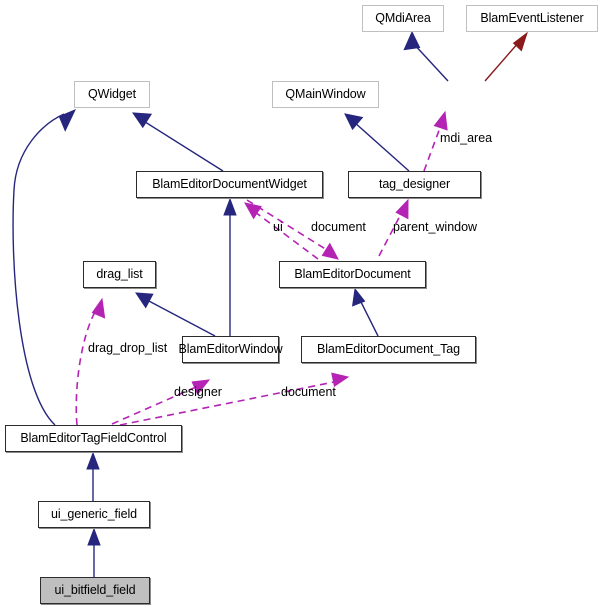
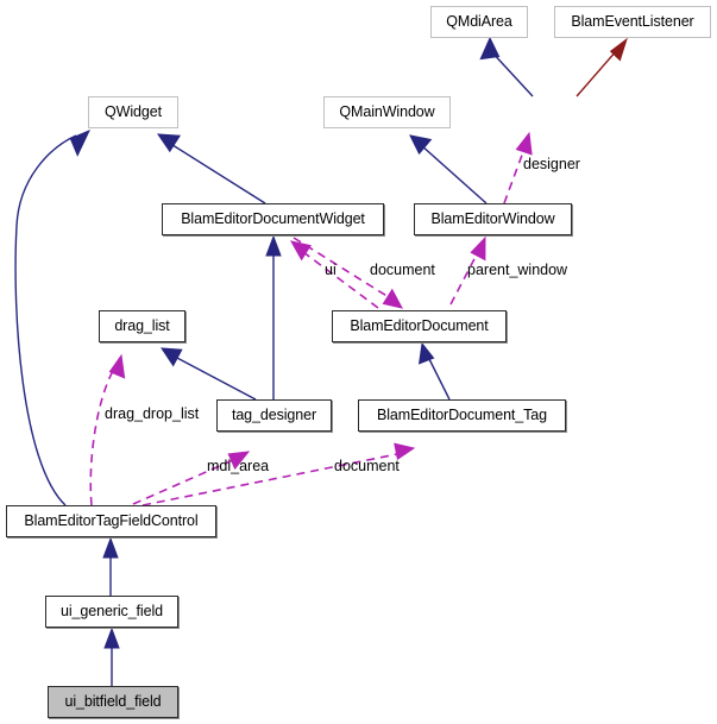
  QMdiArea
  BlamEventListener
  QWidget
  QMainWindow
  BlamEditorDocumentWidget
- tag_designer
+ BlamEditorWindow
  drag_list
  BlamEditorDocument
- BlamEditorWindow
+ tag_designer
  BlamEditorDocument_Tag
  BlamEditorTagFieldControl
  ui_generic_field
  ui_bitfield_field
- mdi_area
+ designer
  ui
  document
  parent_window
  drag_drop_list
- designer
+ mdi_area
  document
